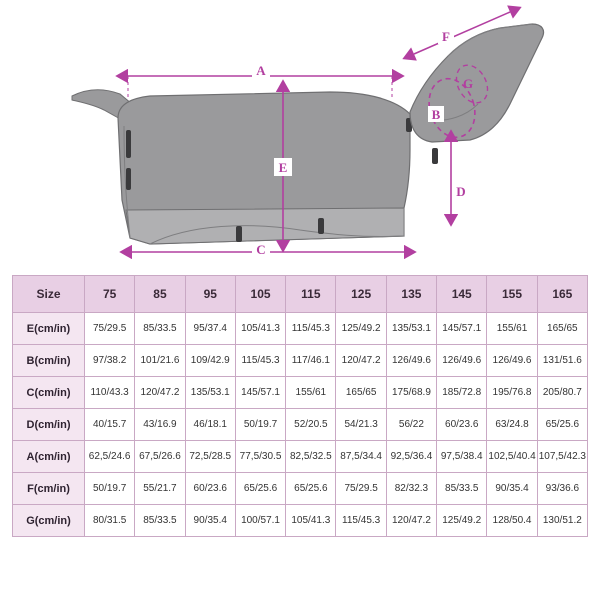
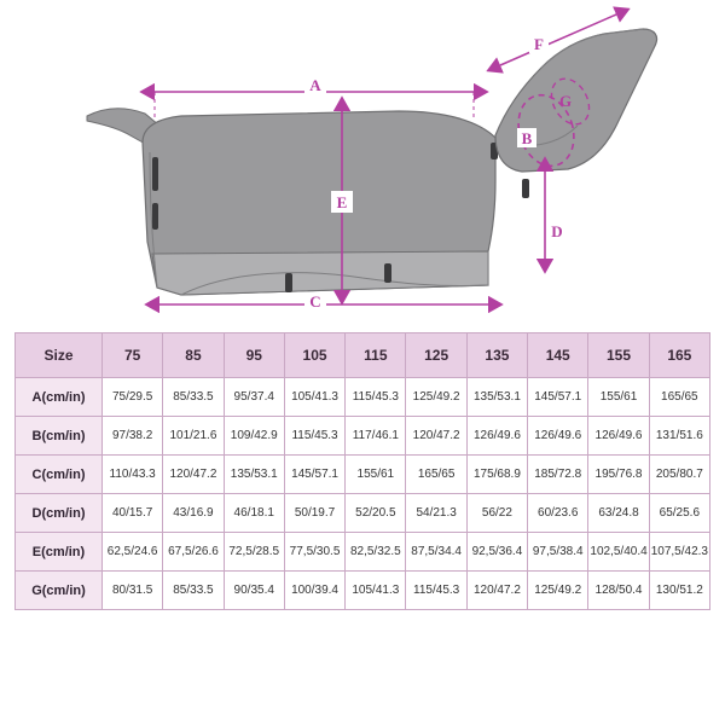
  G
  A
  E
  C
  D
  F
  B
  Size	75	85	95	105	115	125	135	145	155	165
- E(cm/in)	75/29.5	85/33.5	95/37.4	105/41.3	115/45.3	125/49.2	135/53.1	145/57.1	155/61	165/65
+ A(cm/in)	75/29.5	85/33.5	95/37.4	105/41.3	115/45.3	125/49.2	135/53.1	145/57.1	155/61	165/65
  B(cm/in)	97/38.2	101/21.6	109/42.9	115/45.3	117/46.1	120/47.2	126/49.6	126/49.6	126/49.6	131/51.6
  C(cm/in)	110/43.3	120/47.2	135/53.1	145/57.1	155/61	165/65	175/68.9	185/72.8	195/76.8	205/80.7
  D(cm/in)	40/15.7	43/16.9	46/18.1	50/19.7	52/20.5	54/21.3	56/22	60/23.6	63/24.8	65/25.6
- A(cm/in)	62,5/24.6	67,5/26.6	72,5/28.5	77,5/30.5	82,5/32.5	87,5/34.4	92,5/36.4	97,5/38.4	102,5/40.4	107,5/42.3
+ E(cm/in)	62,5/24.6	67,5/26.6	72,5/28.5	77,5/30.5	82,5/32.5	87,5/34.4	92,5/36.4	97,5/38.4	102,5/40.4	107,5/42.3
- F(cm/in)	50/19.7	55/21.7	60/23.6	65/25.6	65/25.6	75/29.5	82/32.3	85/33.5	90/35.4	93/36.6
- G(cm/in)	80/31.5	85/33.5	90/35.4	100/57.1	105/41.3	115/45.3	120/47.2	125/49.2	128/50.4	130/51.2
+ G(cm/in)	80/31.5	85/33.5	90/35.4	100/39.4	105/41.3	115/45.3	120/47.2	125/49.2	128/50.4	130/51.2
